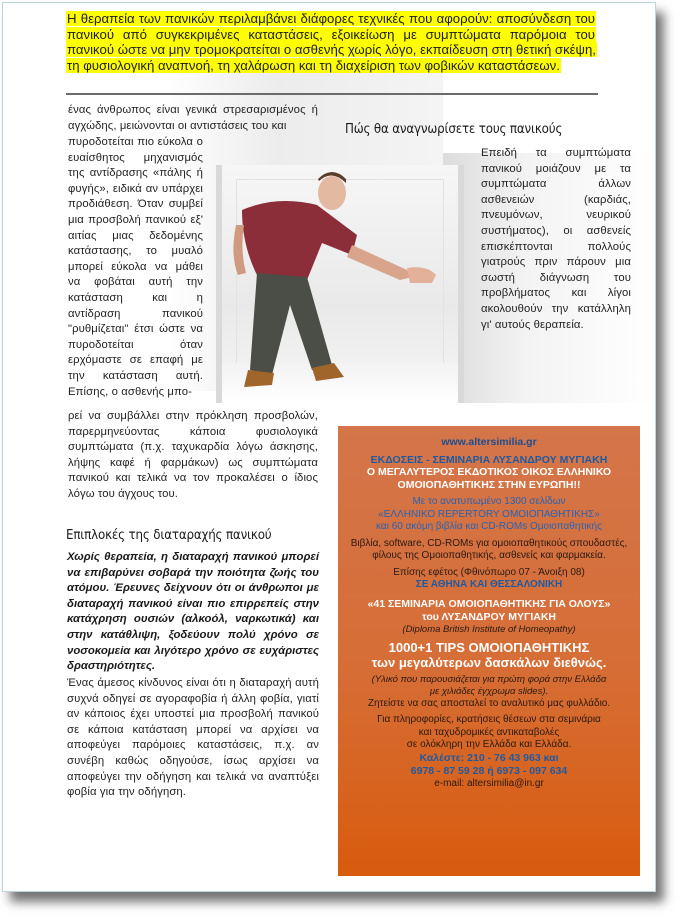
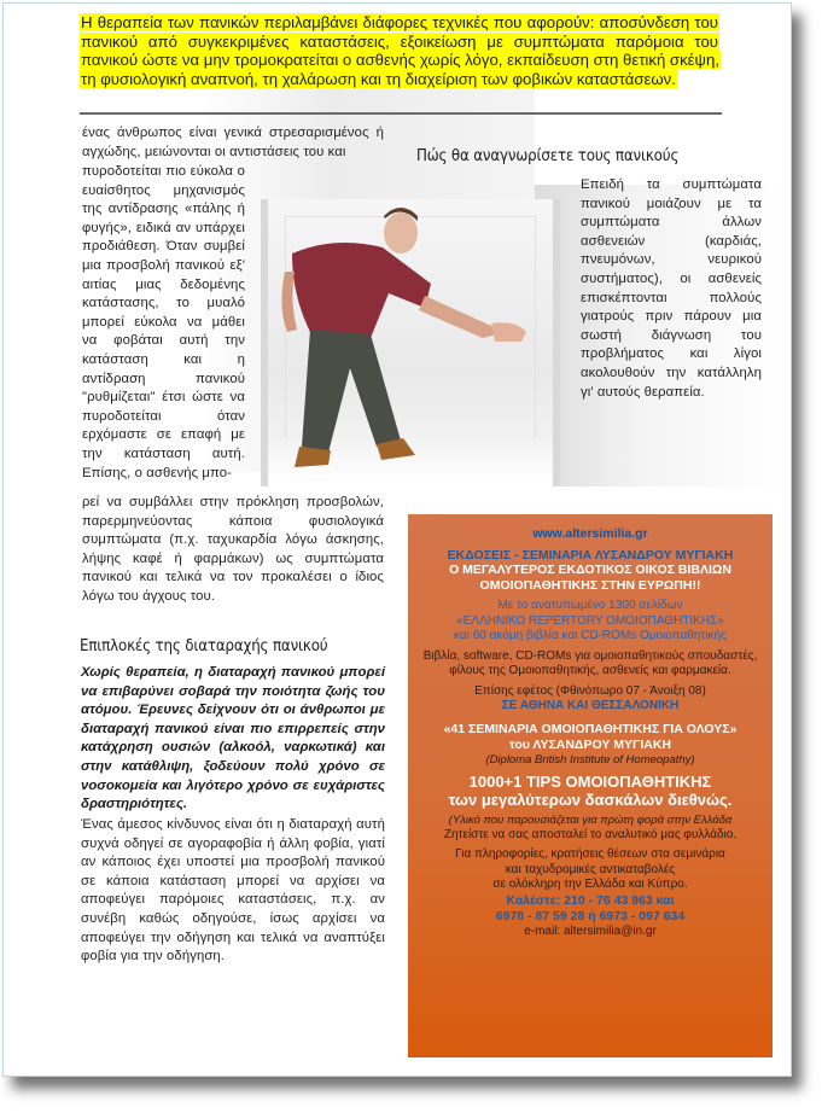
  Η θεραπεία των πανικών περιλαμβάνει διάφορες τεχνικές που αφορούν: αποσύνδεση του πανικού από συγκεκριμένες καταστάσεις, εξοικείωση με συμπτώματα παρόμοια του πανικού ώστε να μην τρομοκρατείται ο ασθενής χωρίς λόγο, εκπαίδευση στη θετική σκέψη, τη φυσιολογική αναπνοή, τη χαλάρωση και τη διαχείριση των φοβικών καταστάσεων.
  ένας άνθρωπος είναι γενικά στρεσαρισμένος ή αγχώδης, μειώνονται οι αντιστάσεις του και
  πυροδοτείται πιο εύκολα ο ευαίσθητος μηχανισμός της αντίδρασης «πάλης ή φυγής», ειδικά αν υπάρχει προδιάθεση. Όταν συμβεί μια προσβολή πανικού εξ' αιτίας μιας δεδομένης κατάστασης, το μυαλό μπορεί εύκολα να μάθει να φοβάται αυτή την κατάσταση και η αντίδραση πανικού "ρυθμίζεται" έτσι ώστε να πυροδοτείται όταν ερχόμαστε σε επαφή με την κατάσταση αυτή. Επίσης, ο ασθενής μπο-
  Πώς θα αναγνωρίσετε τους πανικούς
  Επειδή τα συμπτώματα πανικού μοιάζουν με τα συμπτώματα άλλων ασθενειών (καρδιάς, πνευμόνων, νευρικού συστήματος), οι ασθενείς επισκέπτονται πολλούς γιατρούς πριν πάρουν μια σωστή διάγνωση του προβλήματος και λίγοι ακολουθούν την κατάλληλη γι' αυτούς θεραπεία.
  ρεί να συμβάλλει στην πρόκληση προσβολών, παρερμηνεύοντας κάποια φυσιολογικά συμπτώματα (π.χ. ταχυκαρδία λόγω άσκησης, λήψης καφέ ή φαρμάκων) ως συμπτώματα πανικού και τελικά να τον προκαλέσει ο ίδιος λόγω του άγχους του.
  Επιπλοκές της διαταραχής πανικού
  Χωρίς θεραπεία, η διαταραχή πανικού μπορεί να επιβαρύνει σοβαρά την ποιότητα ζωής του ατόμου. Έρευνες δείχνουν ότι οι άνθρωποι με διαταραχή πανικού είναι πιο επιρρεπείς στην κατάχρηση ουσιών (αλκοόλ, ναρκωτικά) και στην κατάθλιψη, ξοδεύουν πολύ χρόνο σε νοσοκομεία και λιγότερο χρόνο σε ευχάριστες δραστηριότητες.
  Ένας άμεσος κίνδυνος είναι ότι η διαταραχή αυτή συχνά οδηγεί σε αγοραφοβία ή άλλη φοβία, γιατί αν κάποιος έχει υποστεί μια προσβολή πανικού σε κάποια κατάσταση μπορεί να αρχίσει να αποφεύγει παρόμοιες καταστάσεις, π.χ. αν συνέβη καθώς οδηγούσε, ίσως αρχίσει να αποφεύγει την οδήγηση και τελικά να αναπτύξει φοβία για την οδήγηση.
  www.altersimilia.gr
  ΕΚΔΟΣΕΙΣ - ΣΕΜΙΝΑΡΙΑ ΛΥΣΑΝΔΡΟΥ ΜΥΓΙΑΚΗ
- Ο ΜΕΓΑΛΥΤΕΡΟΣ ΕΚΔΟΤΙΚΟΣ ΟΙΚΟΣ ΕΛΛΗΝΙΚΟ
+ Ο ΜΕΓΑΛΥΤΕΡΟΣ ΕΚΔΟΤΙΚΟΣ ΟΙΚΟΣ ΒΙΒΛΙΩΝ
  ΟΜΟΙΟΠΑΘΗΤΙΚΗΣ ΣΤΗΝ ΕΥΡΩΠΗ!!
  Με το ανατυπωμένο 1300 σελίδων
  «ΕΛΛΗΝΙΚΟ REPERTORY ΟΜΟΙΟΠΑΘΗΤΙΚΗΣ»
  και 60 ακόμη βιβλία και CD-ROMs Ομοιοπαθητικής
  Βιβλία, software, CD-ROMs για ομοιοπαθητικούς σπουδαστές,
  φίλους της Ομοιοπαθητικής, ασθενείς και φαρμακεία.
  Επίσης εφέτος (Φθινόπωρο 07 - Άνοιξη 08)
  ΣΕ ΑΘΗΝΑ ΚΑΙ ΘΕΣΣΑΛΟΝΙΚΗ
  «41 ΣΕΜΙΝΑΡΙΑ ΟΜΟΙΟΠΑΘΗΤΙΚΗΣ ΓΙΑ ΟΛΟΥΣ»
  του ΛΥΣΑΝΔΡΟΥ ΜΥΓΙΑΚΗ
  (Diploma British Institute of Homeopathy)
  1000+1 TIPS ΟΜΟΙΟΠΑΘΗΤΙΚΗΣ
  των μεγαλύτερων δασκάλων διεθνώς.
  (Υλικό που παρουσιάζεται για πρώτη φορά στην Ελλάδα
- με χιλιάδες έγχρωμα slides).
  Ζητείστε να σας αποσταλεί το αναλυτικό μας φυλλάδιο.
  Για πληροφορίες, κρατήσεις θέσεων στα σεμινάρια
  και ταχυδρομικές αντικαταβολές
- σε ολόκληρη την Ελλάδα και Ελλάδα.
+ σε ολόκληρη την Ελλάδα και Κύπρο.
  Καλέστε: 210 - 76 43 963 και
  6978 - 87 59 28 ή 6973 - 097 634
  e-mail: altersimilia@in.gr
